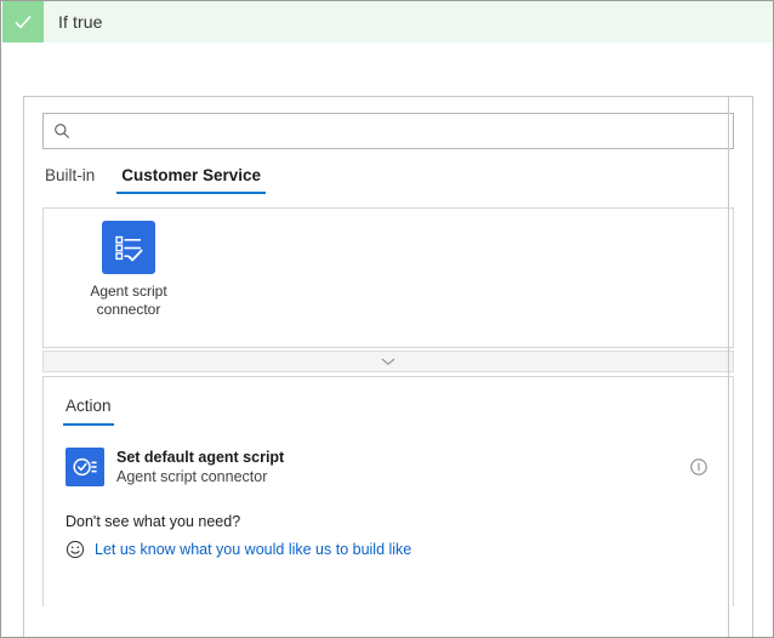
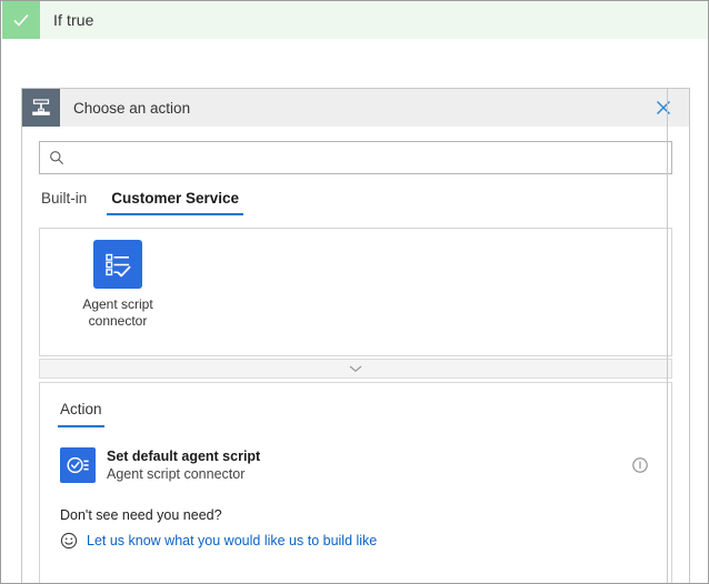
  If true
+ Choose an action
  Built-in
  Customer Service
  Agent script connector
  Action
  Set default agent script
  Agent script connector
- Don't see what you need?
+ Don't see need you need?
  Let us know what you would like us to build like
